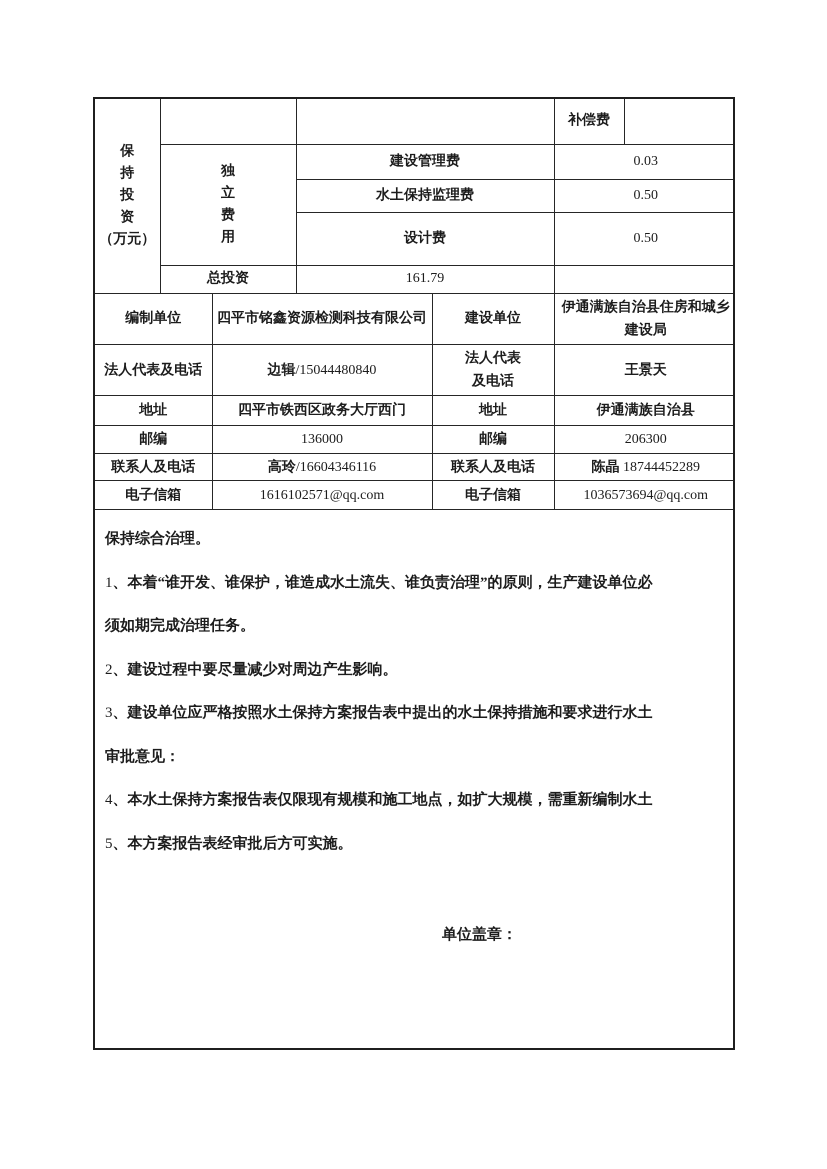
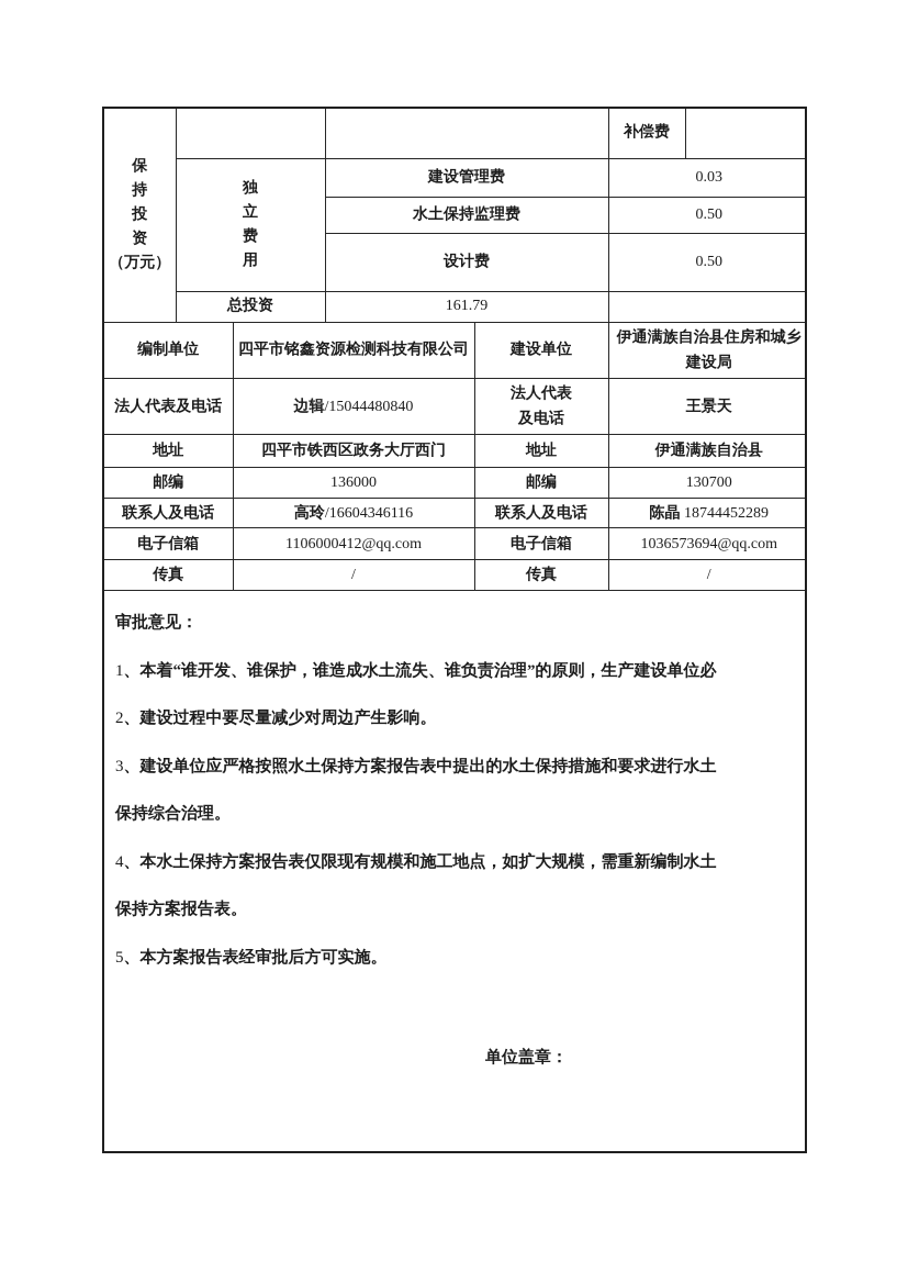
  保 持 投 资 （万元）			补偿费
  独 立 费 用	建设管理费	0.03
  水土保持监理费	0.50
  设计费	0.50
  总投资	161.79
  编制单位	四平市铭鑫资源检测科技有限公司	建设单位	伊通满族自治县住房和城乡 建设局
  法人代表及电话	边辑/15044480840	法人代表 及电话	王景天
  地址	四平市铁西区政务大厅西门	地址	伊通满族自治县
- 邮编	136000	邮编	206300
+ 邮编	136000	邮编	130700
  联系人及电话	高玲/16604346116	联系人及电话	陈晶 18744452289
- 电子信箱	1616102571@qq.com	电子信箱	1036573694@qq.com
+ 电子信箱	1106000412@qq.com	电子信箱	1036573694@qq.com
+ 传真	/	传真	/
- 保持综合治理。
+ 审批意见：
  1、本着“谁开发、谁保护，谁造成水土流失、谁负责治理”的原则，生产建设单位必
- 须如期完成治理任务。
  2、建设过程中要尽量减少对周边产生影响。
  3、建设单位应严格按照水土保持方案报告表中提出的水土保持措施和要求进行水土
- 审批意见：
+ 保持综合治理。
  4、本水土保持方案报告表仅限现有规模和施工地点，如扩大规模，需重新编制水土
+ 保持方案报告表。
  5、本方案报告表经审批后方可实施。
  单位盖章：
